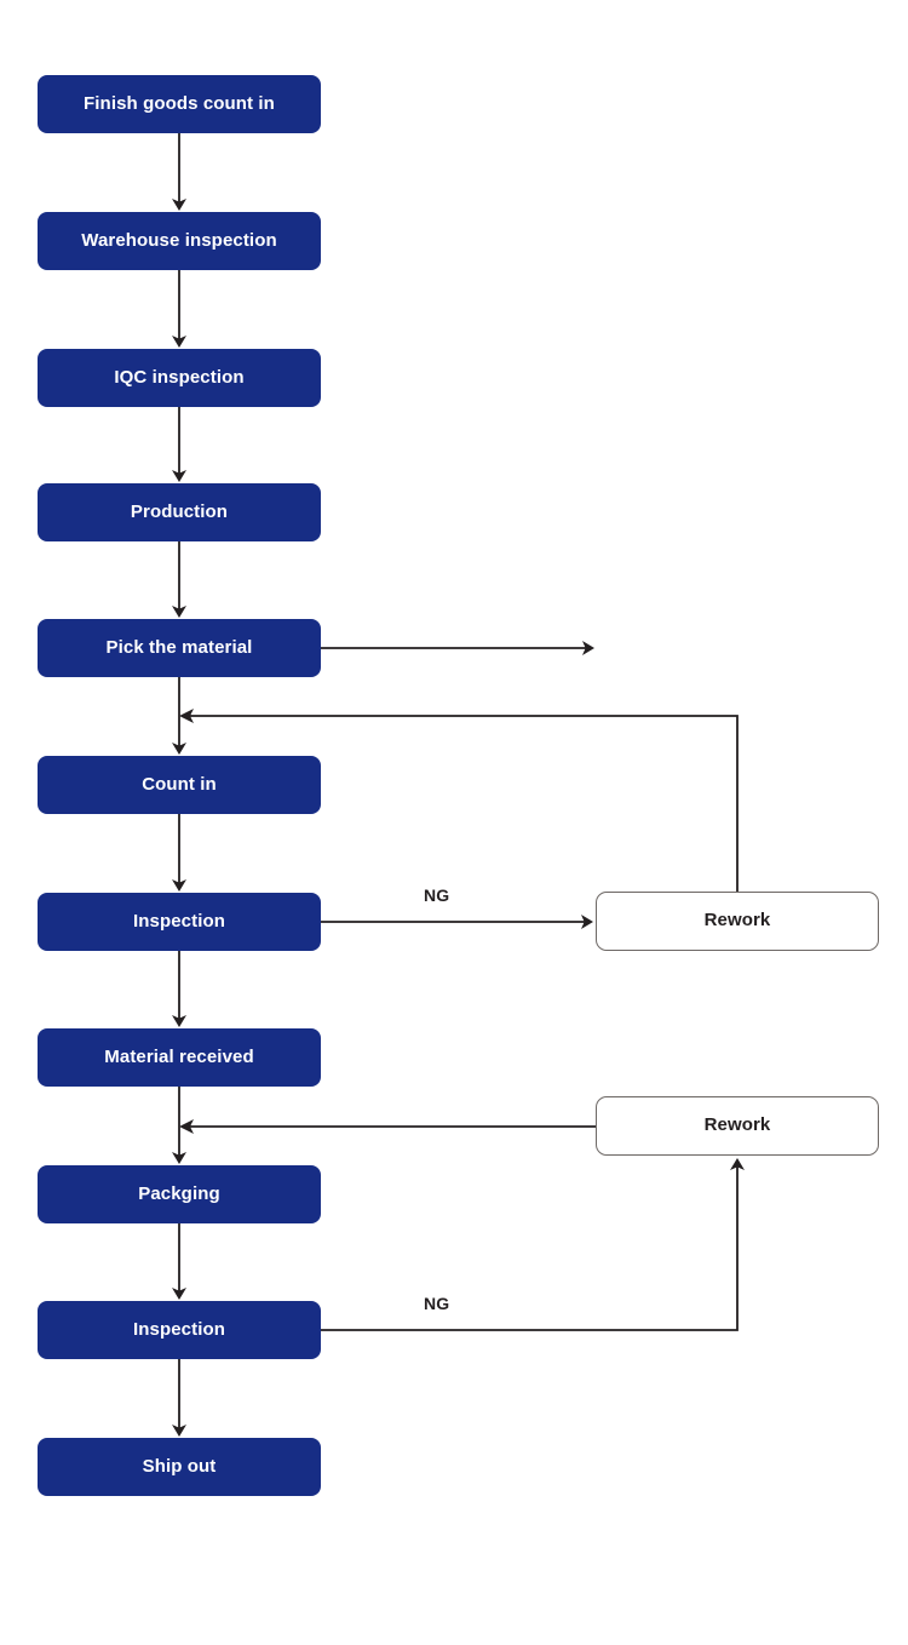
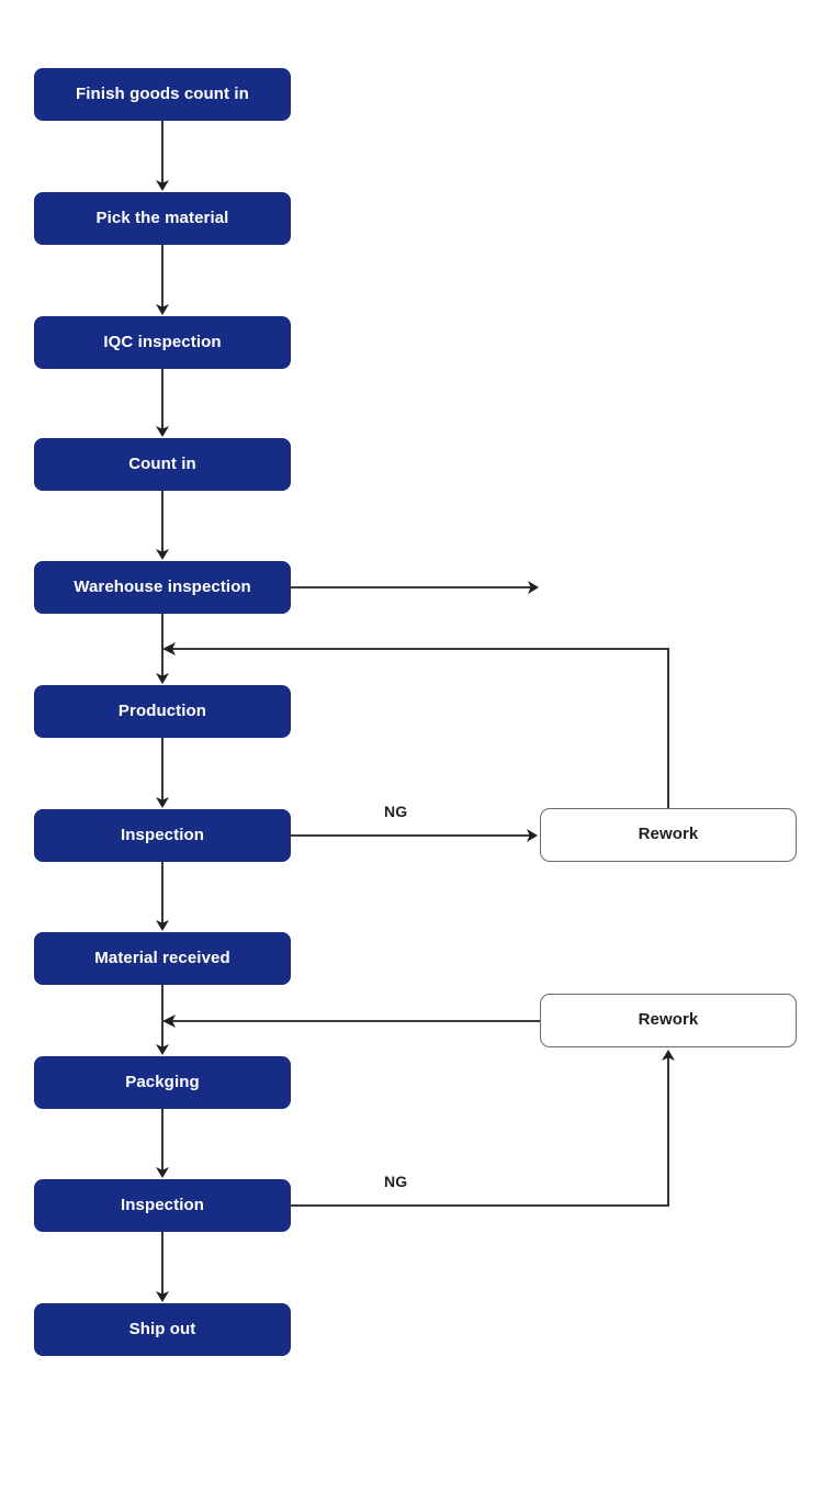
  Finish goods count in
- Warehouse inspection
+ Pick the material
  IQC inspection
- Production
+ Count in
- Pick the material
+ Warehouse inspection
- Count in
+ Production
  Inspection
  Rework
  Material received
  Rework
  Packging
  Inspection
  Ship out
  NG
  NG
